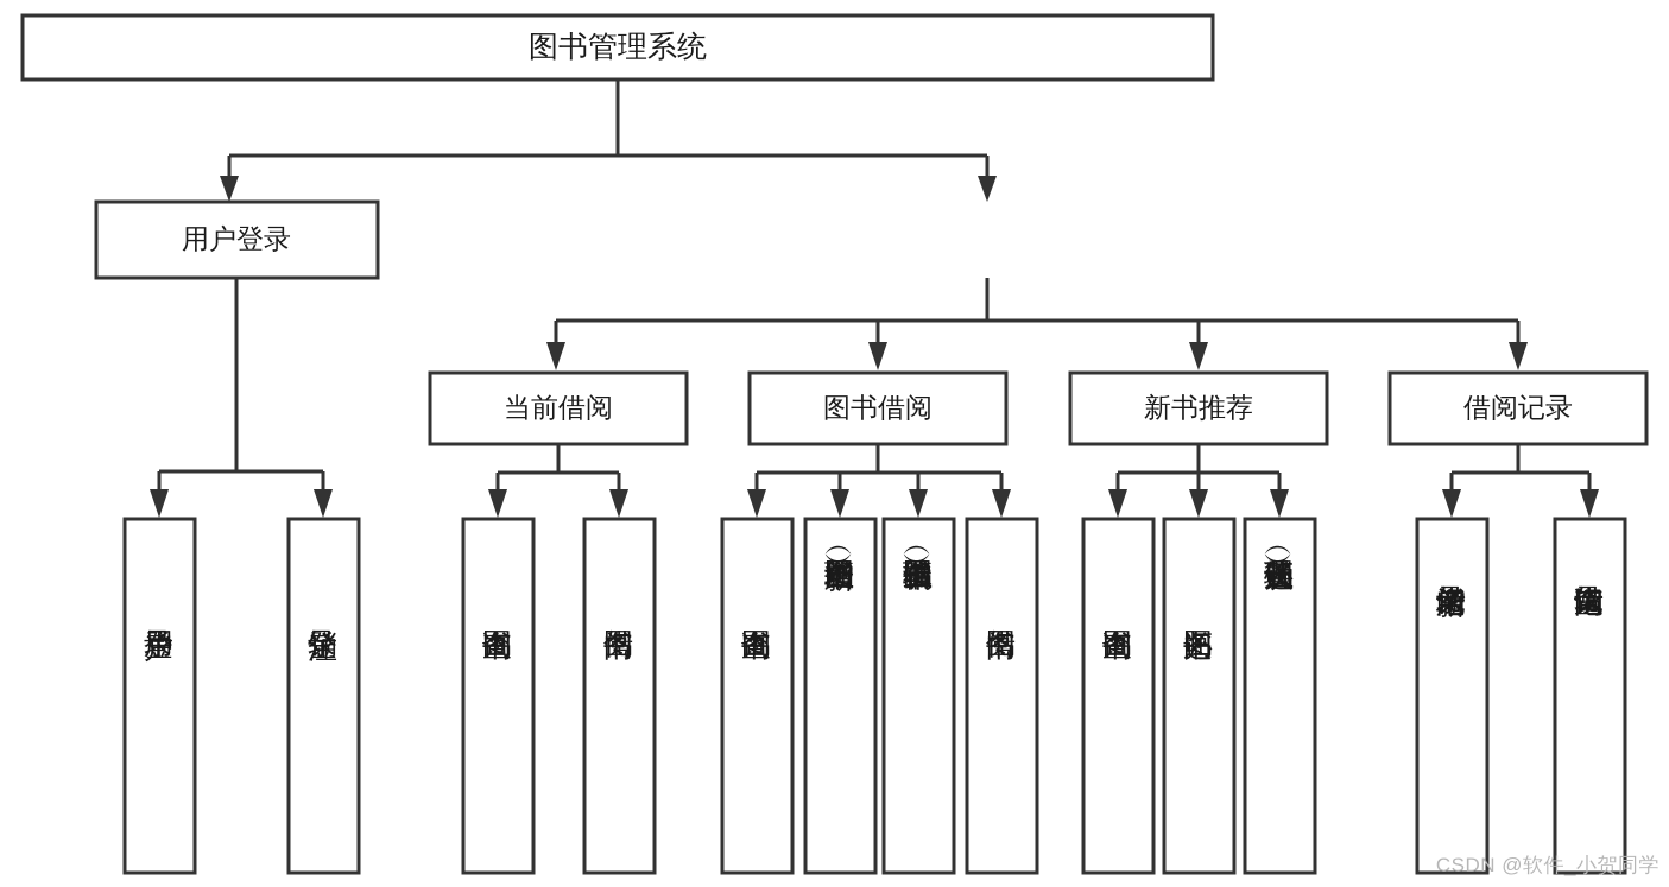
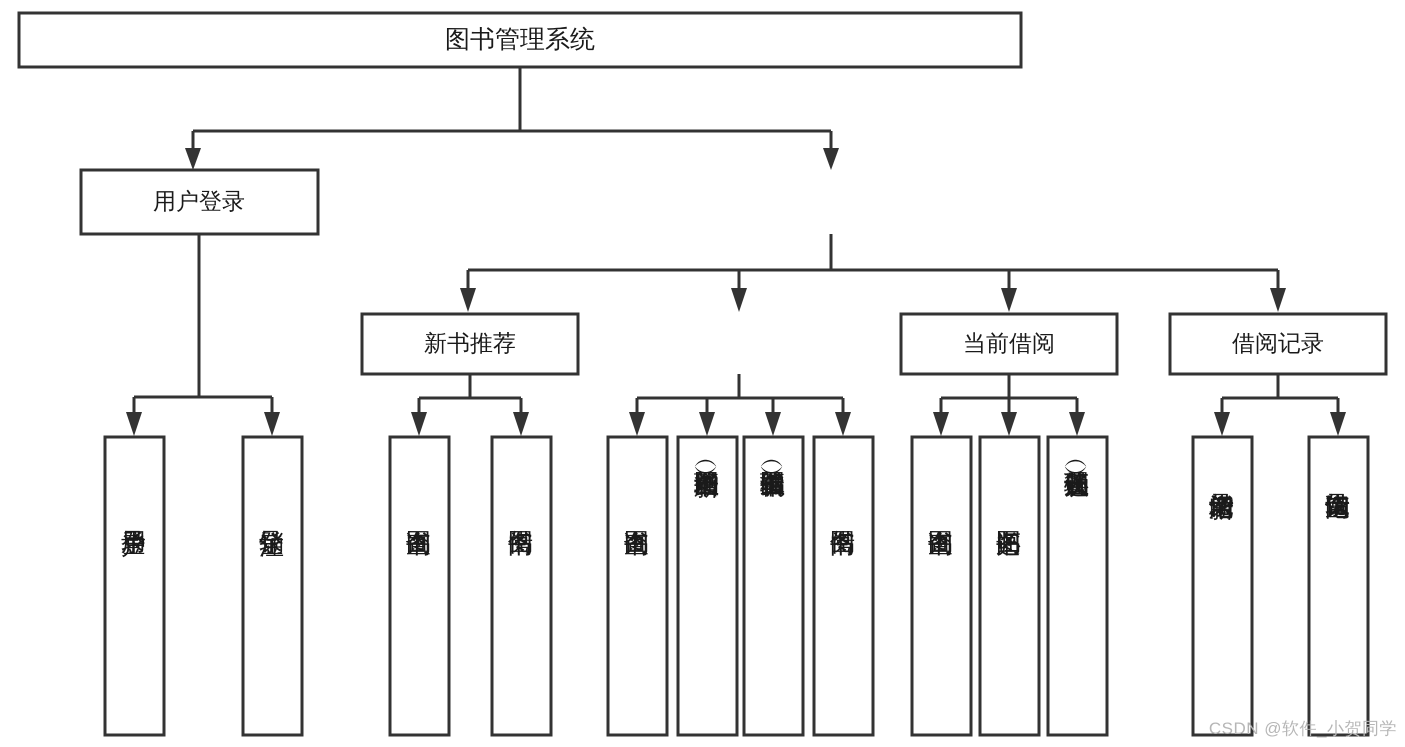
  图书管理系统
  用户登录
- 当前借阅
+ 新书推荐
- 图书借阅
- 新书推荐
+ 当前借阅
  借阅记录
  CSDN @软件_小贺同学
